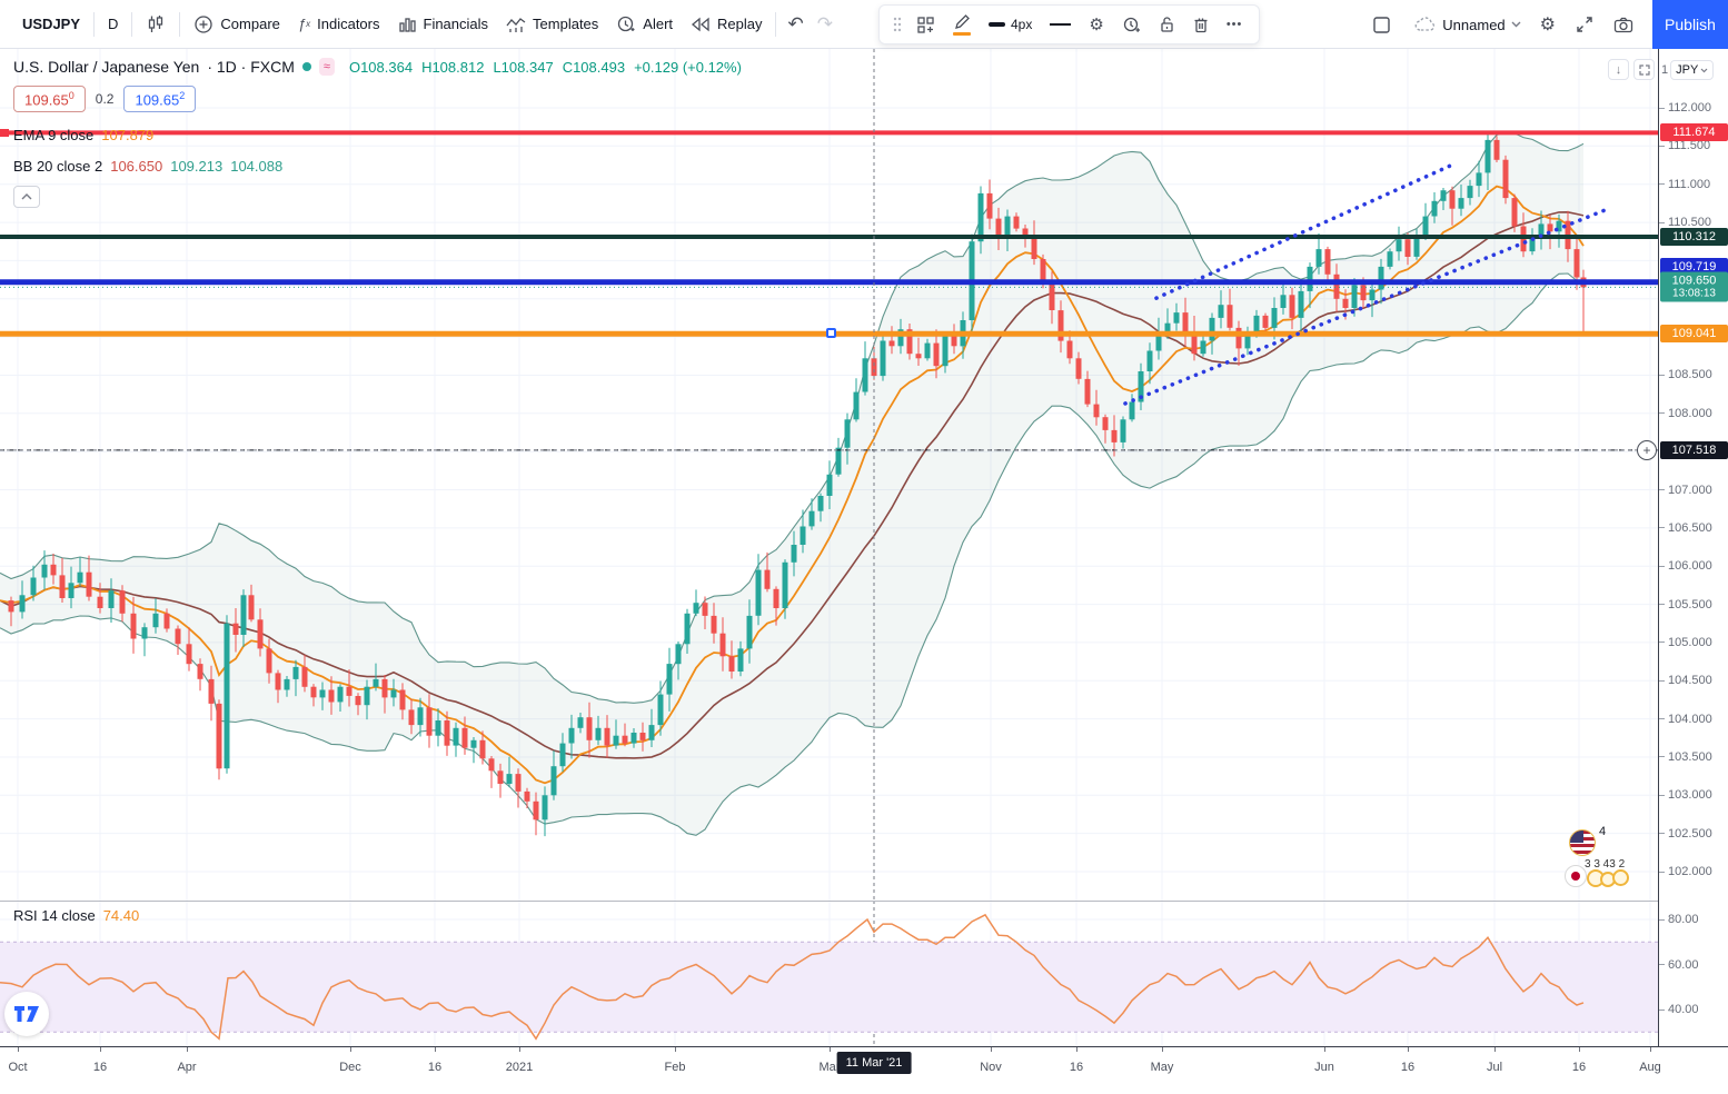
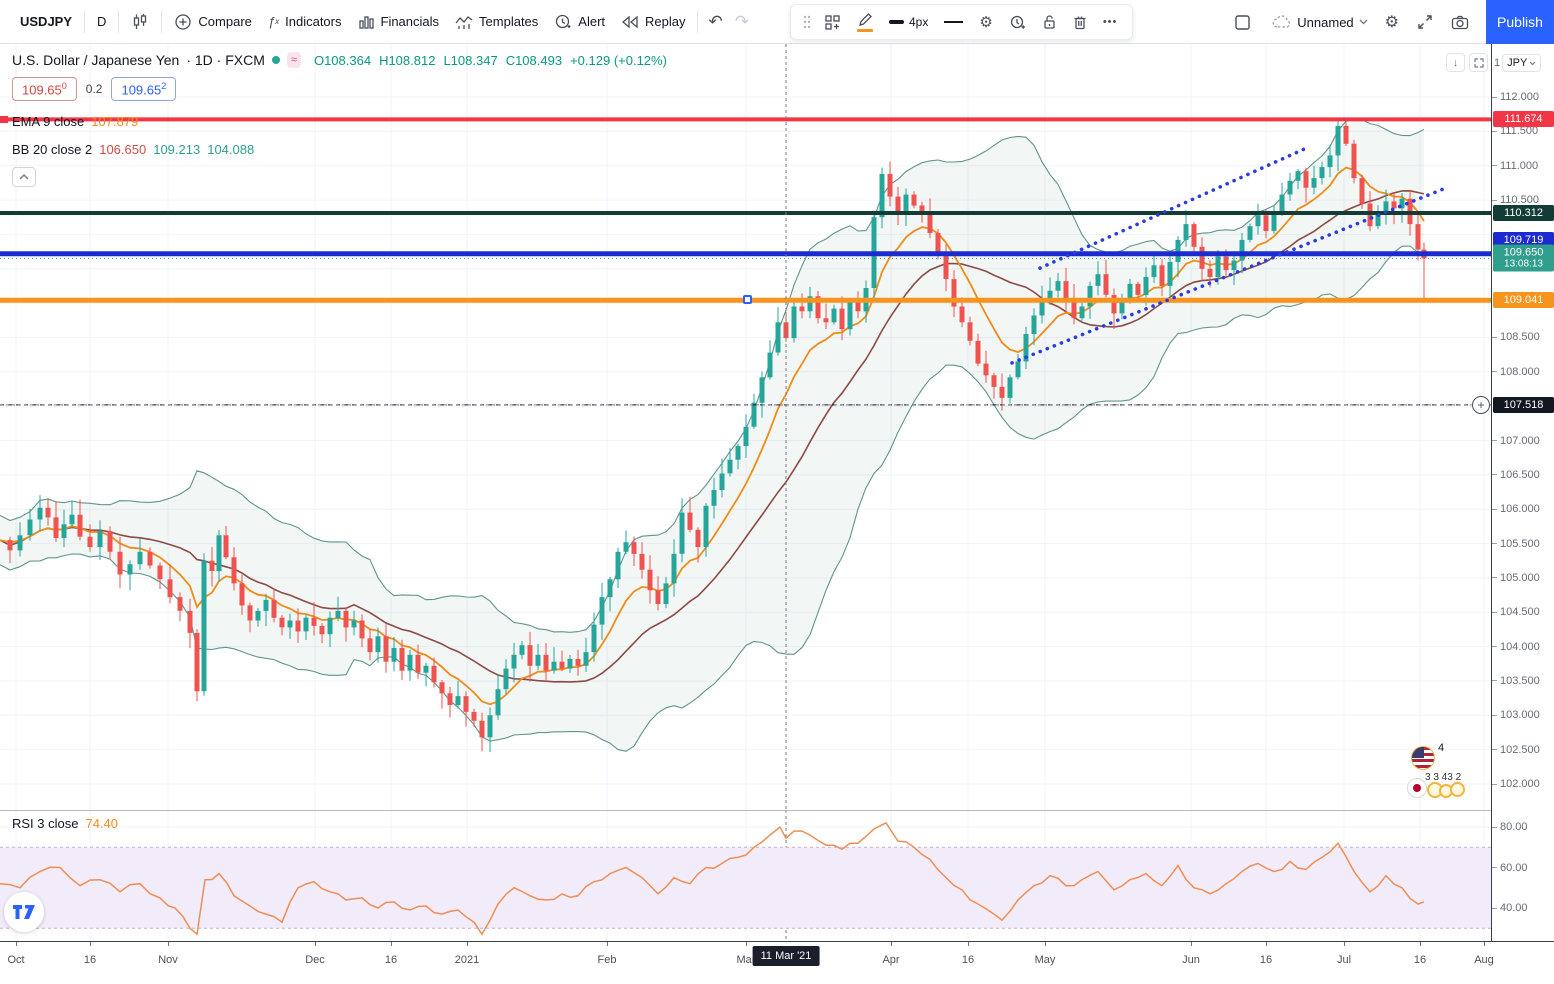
  USDJPY
  D
  Compare
  ƒ
  x
  Indicators
  Financials
  Templates
  Alert
  Replay
  ↶
  ↷
  4px
  ⚙
  •••
  Unnamed
  ⚙
  Publish
  U.S. Dollar / Japanese Yen
  · 1D · FXCM
  ≈
  O108.364
  H108.812
  L108.347
  C108.493
  +0.129 (+0.12%)
  109.650
  0.2
  109.652
  EMA 9 close
  107.879
  BB 20 close 2
  106.650
  109.213
  104.088
- RSI 14 close
+ RSI 3 close
  74.40
  1
  JPY
  ↓
  112.000
  111.500
  111.000
  110.500
  108.500
  108.000
  107.000
  106.500
  106.000
  105.500
  105.000
  104.500
  104.000
  103.500
  103.000
  102.500
  102.000
  80.00
  60.00
  40.00
  111.674
  110.312
  109.719
  109.650
  13:08:13
  109.041
  107.518
  +
  Oct
  16
- Apr
+ Nov
  Dec
  16
  2021
  Feb
- Nov
+ Apr
  16
  May
  Jun
  16
  Jul
  16
  Aug
  11 Mar '21
  4
  3 3 43 2
